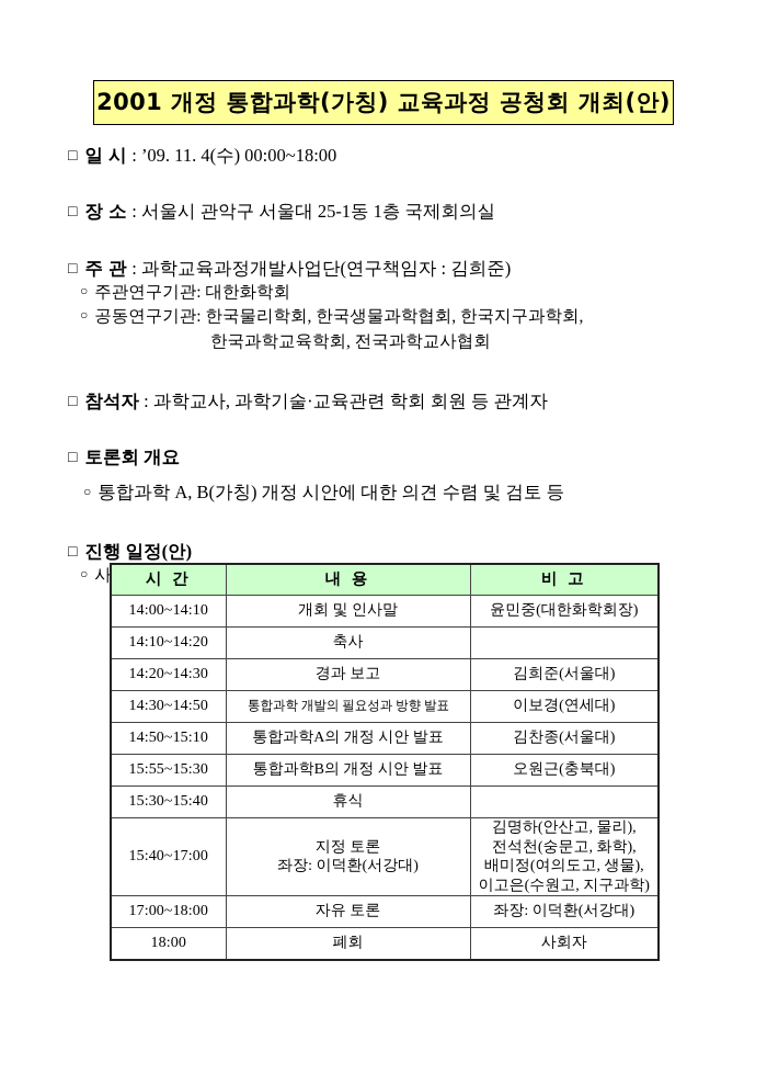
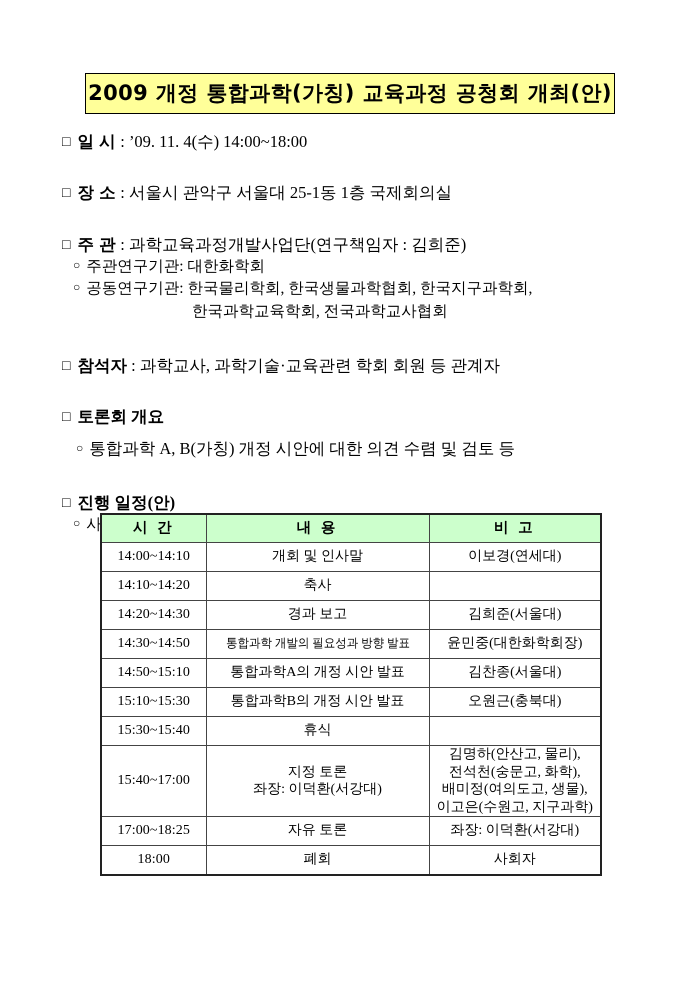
- 2001 개정 통합과학(가칭) 교육과정 공청회 개최(안)
+ 2009 개정 통합과학(가칭) 교육과정 공청회 개최(안)
- □ 일 시 : ’09. 11. 4(수) 00:00~18:00
+ □ 일 시 : ’09. 11. 4(수) 14:00~18:00
  □ 장 소 : 서울시 관악구 서울대 25-1동 1층 국제회의실
  □ 주 관 : 과학교육과정개발사업단(연구책임자 : 김희준)
  ○ 주관연구기관: 대한화학회
  ○ 공동연구기관: 한국물리학회, 한국생물과학협회, 한국지구과학회,
  한국과학교육학회, 전국과학교사협회
  □ 참석자 : 과학교사, 과학기술·교육관련 학회 회원 등 관계자
  □ 토론회 개요
  ○ 통합과학 A, B(가칭) 개정 시안에 대한 의견 수렴 및 검토 등
  □ 진행 일정(안)
  시 간	내 용	비 고
- 14:00~14:10	개회 및 인사말	윤민중(대한화학회장)
+ 14:00~14:10	개회 및 인사말	이보경(연세대)
  14:10~14:20	축사
  14:20~14:30	경과 보고	김희준(서울대)
- 14:30~14:50	통합과학 개발의 필요성과 방향 발표	이보경(연세대)
+ 14:30~14:50	통합과학 개발의 필요성과 방향 발표	윤민중(대한화학회장)
  14:50~15:10	통합과학A의 개정 시안 발표	김찬종(서울대)
- 15:55~15:30	통합과학B의 개정 시안 발표	오원근(충북대)
+ 15:10~15:30	통합과학B의 개정 시안 발표	오원근(충북대)
  15:30~15:40	휴식
  15:40~17:00	지정 토론좌장: 이덕환(서강대)	김명하(안산고, 물리),전석천(숭문고, 화학),배미정(여의도고, 생물),이고은(수원고, 지구과학)
- 17:00~18:00	자유 토론	좌장: 이덕환(서강대)
+ 17:00~18:25	자유 토론	좌장: 이덕환(서강대)
  18:00	폐회	사회자
